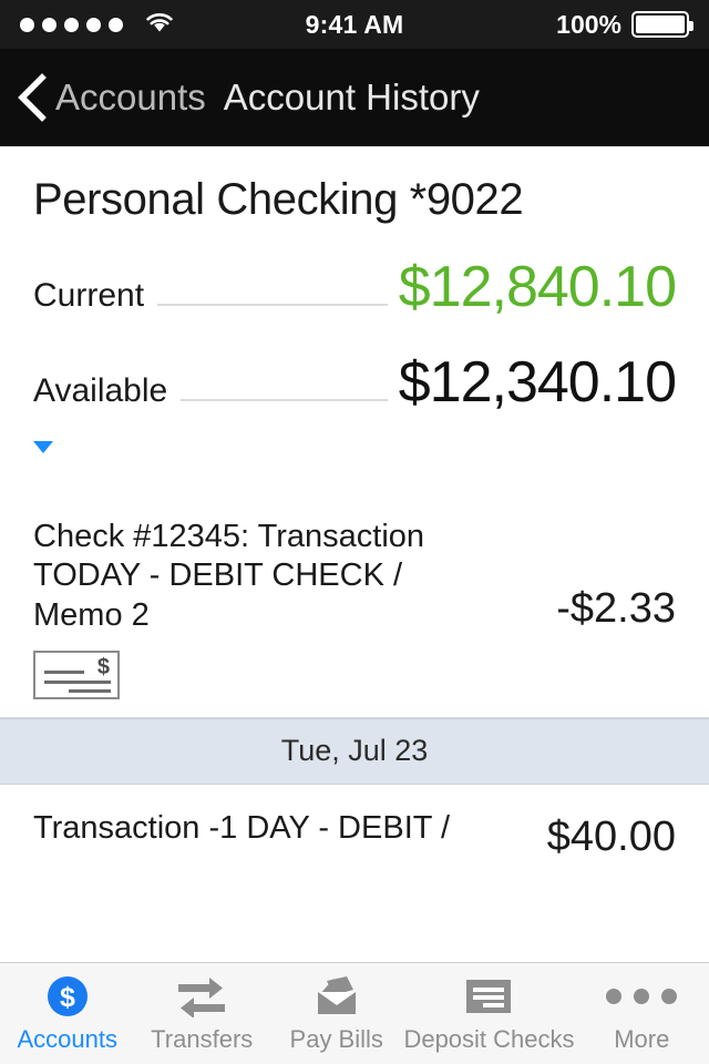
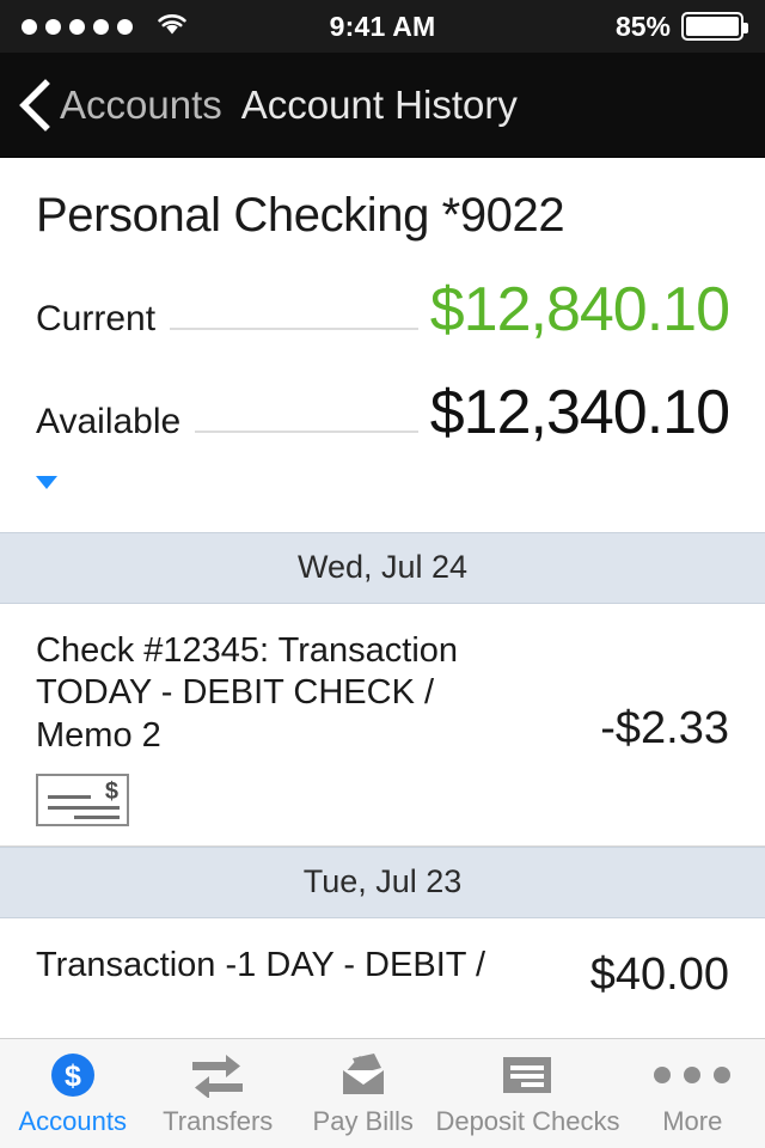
  9:41 AM
- 100%
+ 85%
  Accounts
  Account History
  Personal Checking *9022
  Current
  $12,840.10
  Available
  $12,340.10
+ Wed, Jul 24
  Check #12345: Transaction TODAY - DEBIT CHECK / Memo 2
  $
  -$2.33
  Tue, Jul 23
  Transaction -1 DAY - DEBIT /
  $40.00
  $
  Accounts
  Transfers
  Pay Bills
  Deposit Checks
  More
